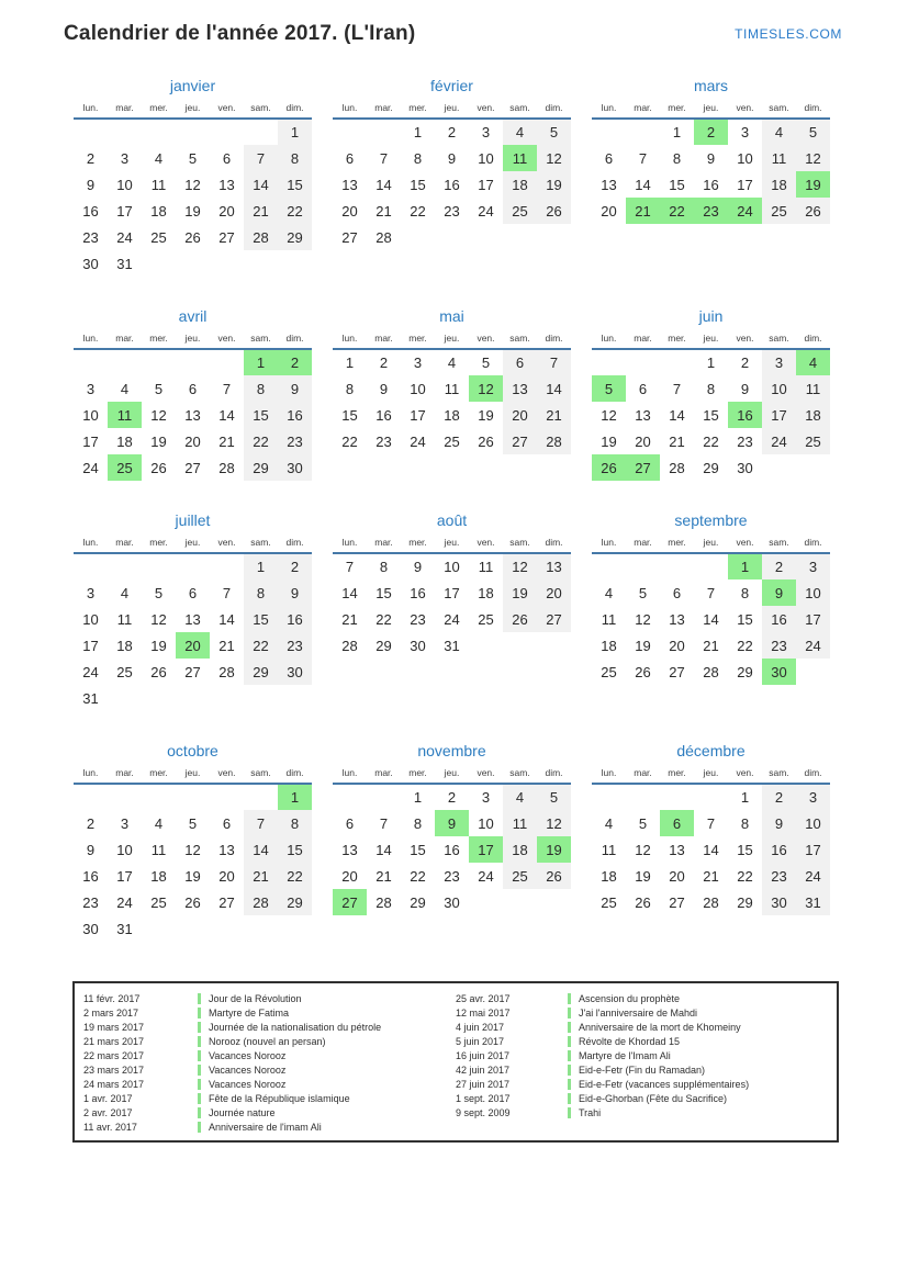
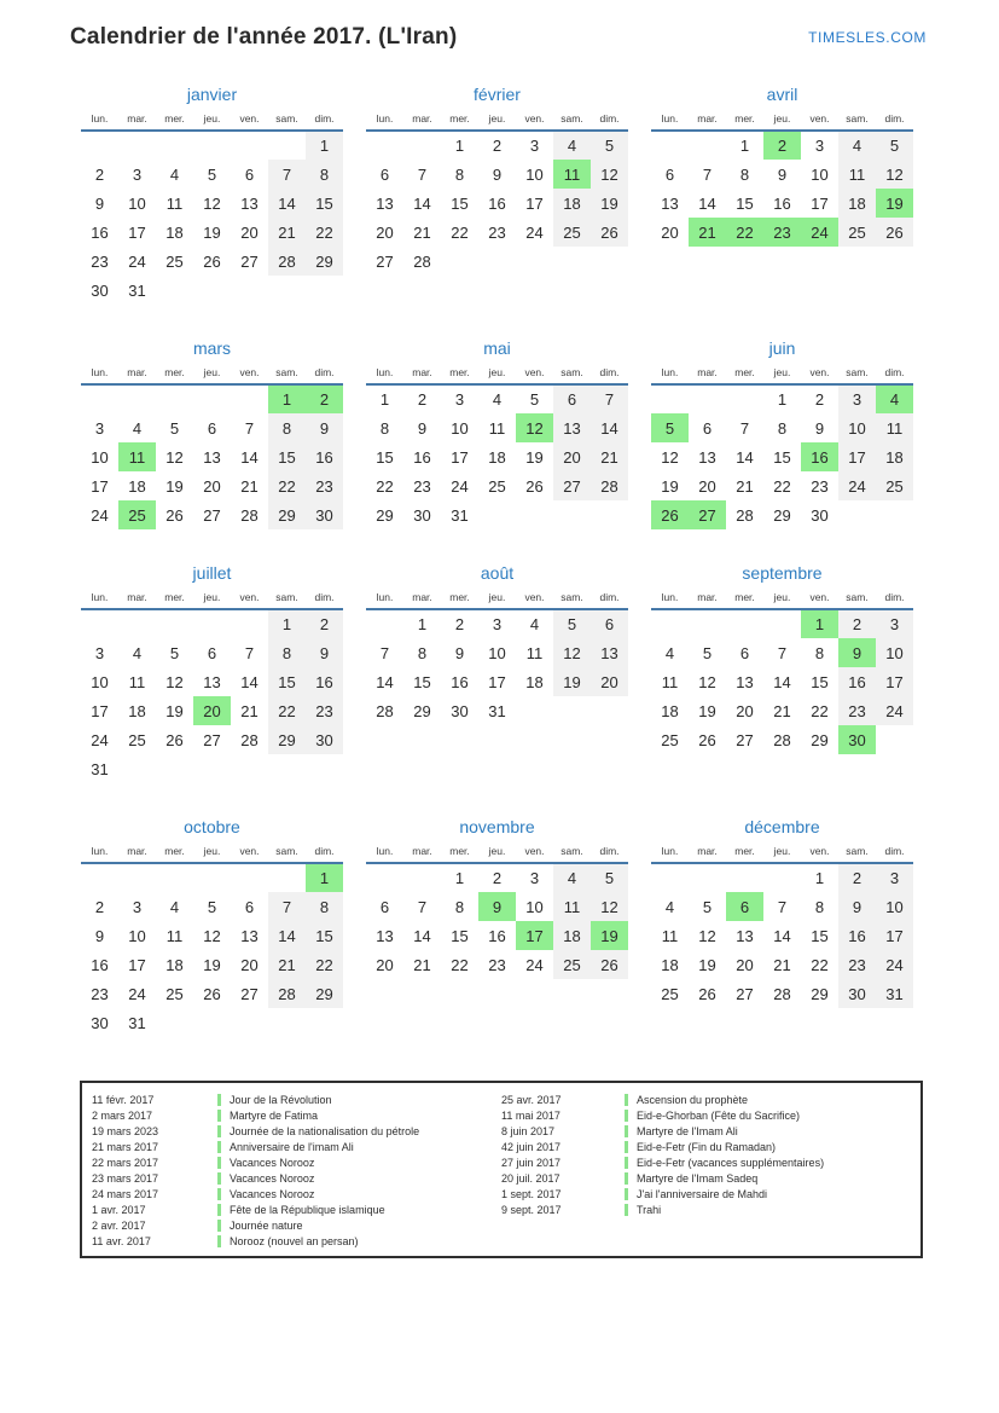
  Calendrier de l'année 2017. (L'Iran)
  TIMESLES.COM
  janvier
  lun.	mar.	mer.	jeu.	ven.	sam.	dim.
  						1
  2	3	4	5	6	7	8
  9	10	11	12	13	14	15
  16	17	18	19	20	21	22
  23	24	25	26	27	28	29
  30	31
  février
  lun.	mar.	mer.	jeu.	ven.	sam.	dim.
  		1	2	3	4	5
  6	7	8	9	10	11	12
  13	14	15	16	17	18	19
  20	21	22	23	24	25	26
  27	28
- mars
+ avril
  lun.	mar.	mer.	jeu.	ven.	sam.	dim.
  		1	2	3	4	5
  6	7	8	9	10	11	12
  13	14	15	16	17	18	19
  20	21	22	23	24	25	26
- avril
+ mars
  lun.	mar.	mer.	jeu.	ven.	sam.	dim.
  					1	2
  3	4	5	6	7	8	9
  10	11	12	13	14	15	16
  17	18	19	20	21	22	23
  24	25	26	27	28	29	30
  mai
  lun.	mar.	mer.	jeu.	ven.	sam.	dim.
  1	2	3	4	5	6	7
  8	9	10	11	12	13	14
  15	16	17	18	19	20	21
  22	23	24	25	26	27	28
+ 29	30	31
  juin
  lun.	mar.	mer.	jeu.	ven.	sam.	dim.
  			1	2	3	4
  5	6	7	8	9	10	11
  12	13	14	15	16	17	18
  19	20	21	22	23	24	25
  26	27	28	29	30
  juillet
  lun.	mar.	mer.	jeu.	ven.	sam.	dim.
  					1	2
  3	4	5	6	7	8	9
  10	11	12	13	14	15	16
  17	18	19	20	21	22	23
  24	25	26	27	28	29	30
  31
  août
  lun.	mar.	mer.	jeu.	ven.	sam.	dim.
+ 	1	2	3	4	5	6
  7	8	9	10	11	12	13
  14	15	16	17	18	19	20
- 21	22	23	24	25	26	27
  28	29	30	31
  septembre
  lun.	mar.	mer.	jeu.	ven.	sam.	dim.
  				1	2	3
  4	5	6	7	8	9	10
  11	12	13	14	15	16	17
  18	19	20	21	22	23	24
  25	26	27	28	29	30
  octobre
  lun.	mar.	mer.	jeu.	ven.	sam.	dim.
  						1
  2	3	4	5	6	7	8
  9	10	11	12	13	14	15
  16	17	18	19	20	21	22
  23	24	25	26	27	28	29
  30	31
  novembre
  lun.	mar.	mer.	jeu.	ven.	sam.	dim.
  		1	2	3	4	5
  6	7	8	9	10	11	12
  13	14	15	16	17	18	19
  20	21	22	23	24	25	26
- 27	28	29	30
  décembre
  lun.	mar.	mer.	jeu.	ven.	sam.	dim.
  				1	2	3
  4	5	6	7	8	9	10
  11	12	13	14	15	16	17
  18	19	20	21	22	23	24
  25	26	27	28	29	30	31
  11 févr. 2017
  Jour de la Révolution
  2 mars 2017
  Martyre de Fatima
- 19 mars 2017
+ 19 mars 2023
  Journée de la nationalisation du pétrole
  21 mars 2017
- Norooz (nouvel an persan)
+ Anniversaire de l'imam Ali
  22 mars 2017
  Vacances Norooz
  23 mars 2017
  Vacances Norooz
  24 mars 2017
  Vacances Norooz
  1 avr. 2017
  Fête de la République islamique
  2 avr. 2017
  Journée nature
  11 avr. 2017
- Anniversaire de l'imam Ali
+ Norooz (nouvel an persan)
  25 avr. 2017
  Ascension du prophète
- 12 mai 2017
+ 11 mai 2017
- J'ai l'anniversaire de Mahdi
+ Eid-e-Ghorban (Fête du Sacrifice)
- 4 juin 2017
- Anniversaire de la mort de Khomeiny
- 5 juin 2017
- Révolte de Khordad 15
- 16 juin 2017
+ 8 juin 2017
  Martyre de l'Imam Ali
  42 juin 2017
  Eid-e-Fetr (Fin du Ramadan)
  27 juin 2017
  Eid-e-Fetr (vacances supplémentaires)
+ 20 juil. 2017
+ Martyre de l'Imam Sadeq
  1 sept. 2017
- Eid-e-Ghorban (Fête du Sacrifice)
+ J'ai l'anniversaire de Mahdi
- 9 sept. 2009
+ 9 sept. 2017
  Trahi
